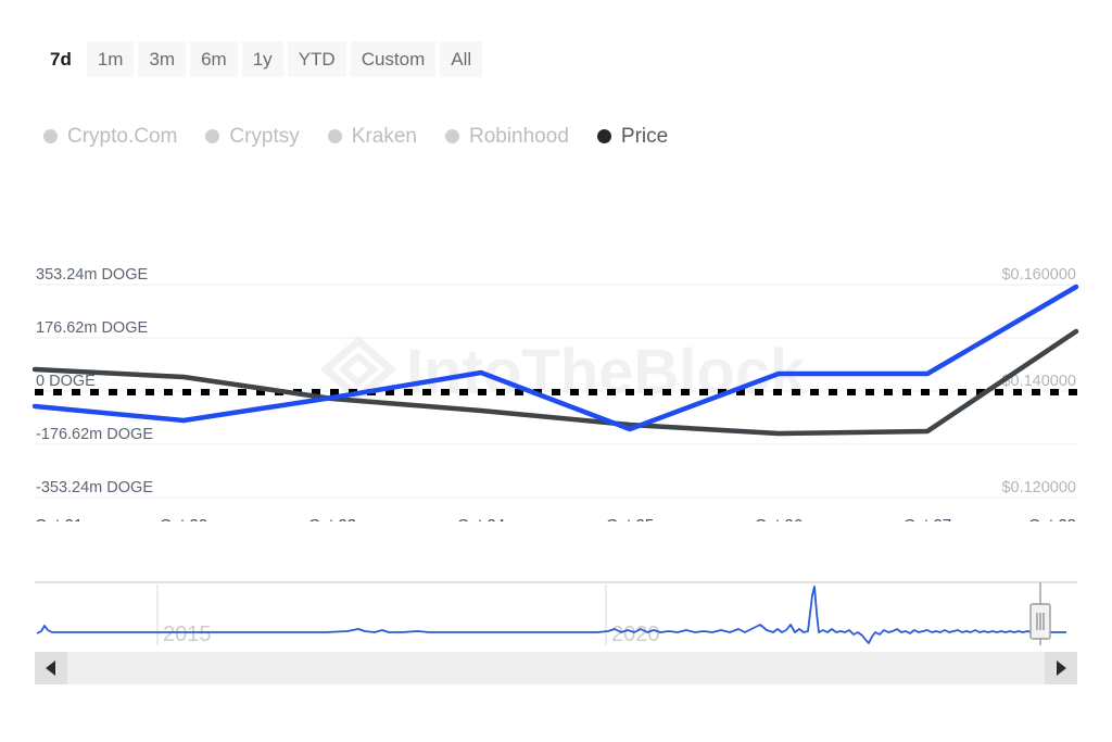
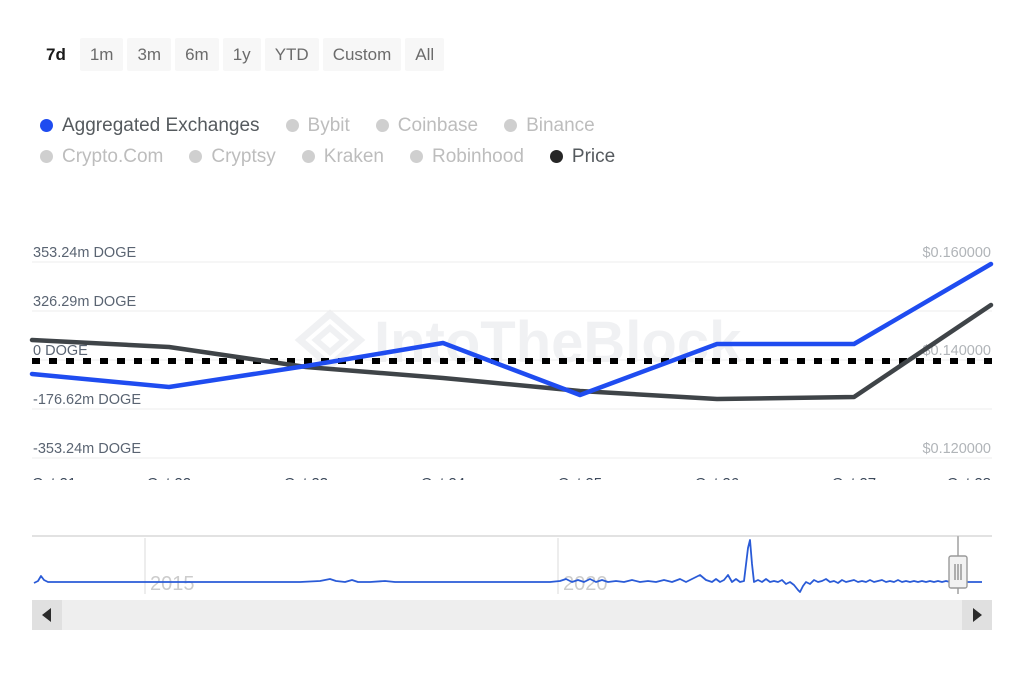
  7d
  1m
  3m
  6m
  1y
  YTD
  Custom
  All
+ Aggregated Exchanges
+ Bybit
+ Coinbase
+ Binance
  Crypto.Com
  Cryptsy
  Kraken
  Robinhood
  Price
  InoTheBloc
  353.24m DOGE
- 176.62m DOGE
+ 326.29m DOGE
  0 DOGE
  -176.62m DOGE
  -353.24m DOGE
  $0.160000
  0.140000
  $0.120000
  2015
  2020
